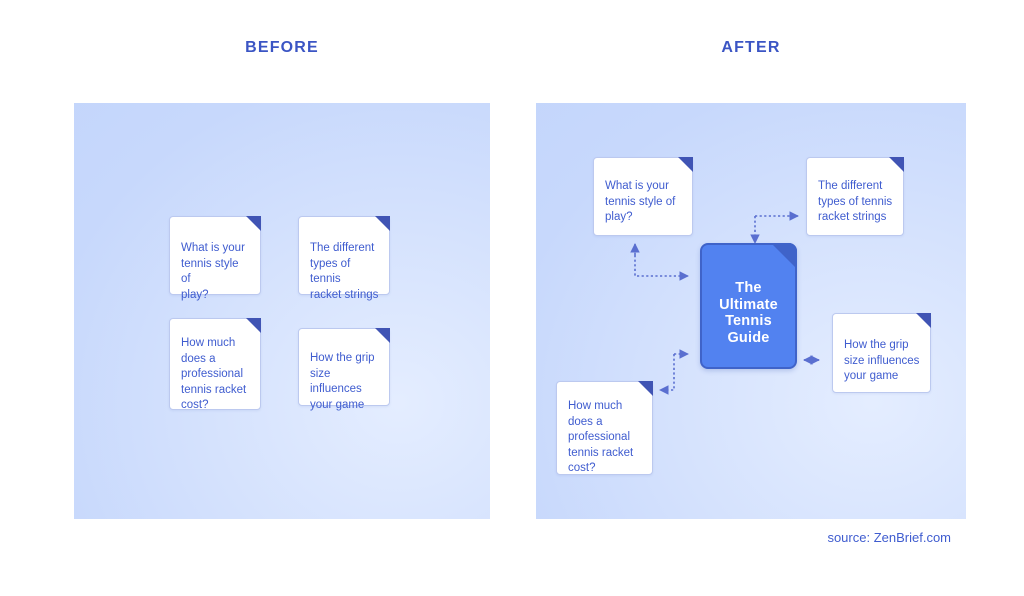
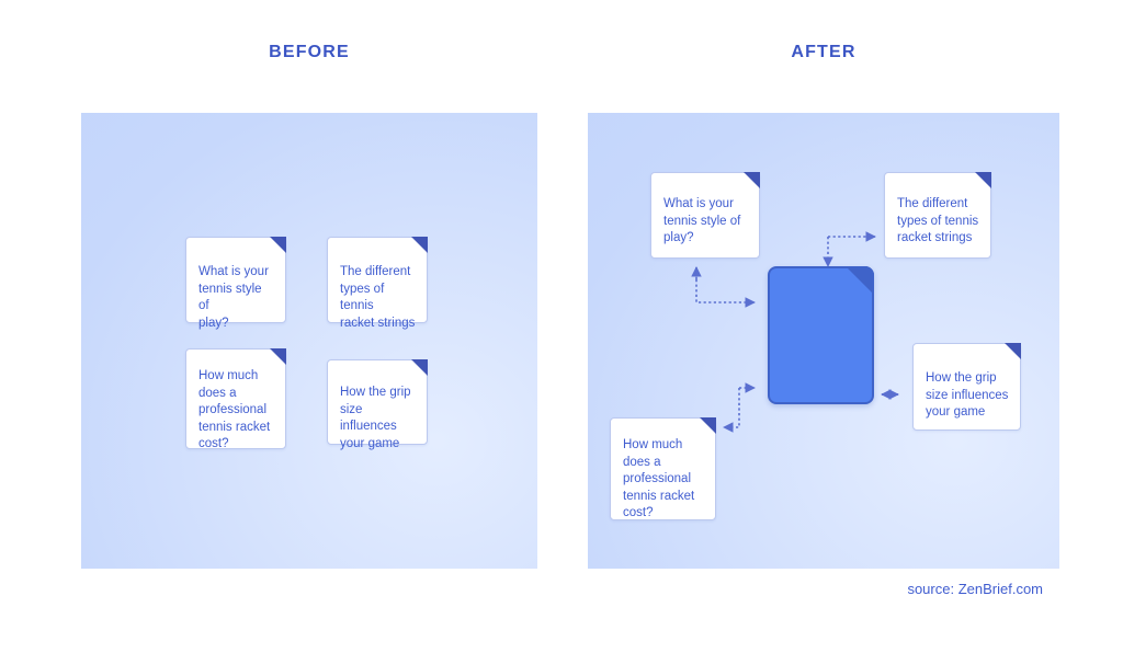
  BEFORE
  What is your
  tennis style of
  play?
  The different
  types of tennis
  racket strings
  How much
  does a
  professional
  tennis racket
  cost?
  How the grip
  size influences
  your game
  AFTER
  What is your
  tennis style of
  play?
  The different
  types of tennis
  racket strings
  How the grip
  size influences
  your game
  How much
  does a
  professional
  tennis racket
  cost?
- The
- Ultimate
- Tennis
- Guide
  source: ZenBrief.com
